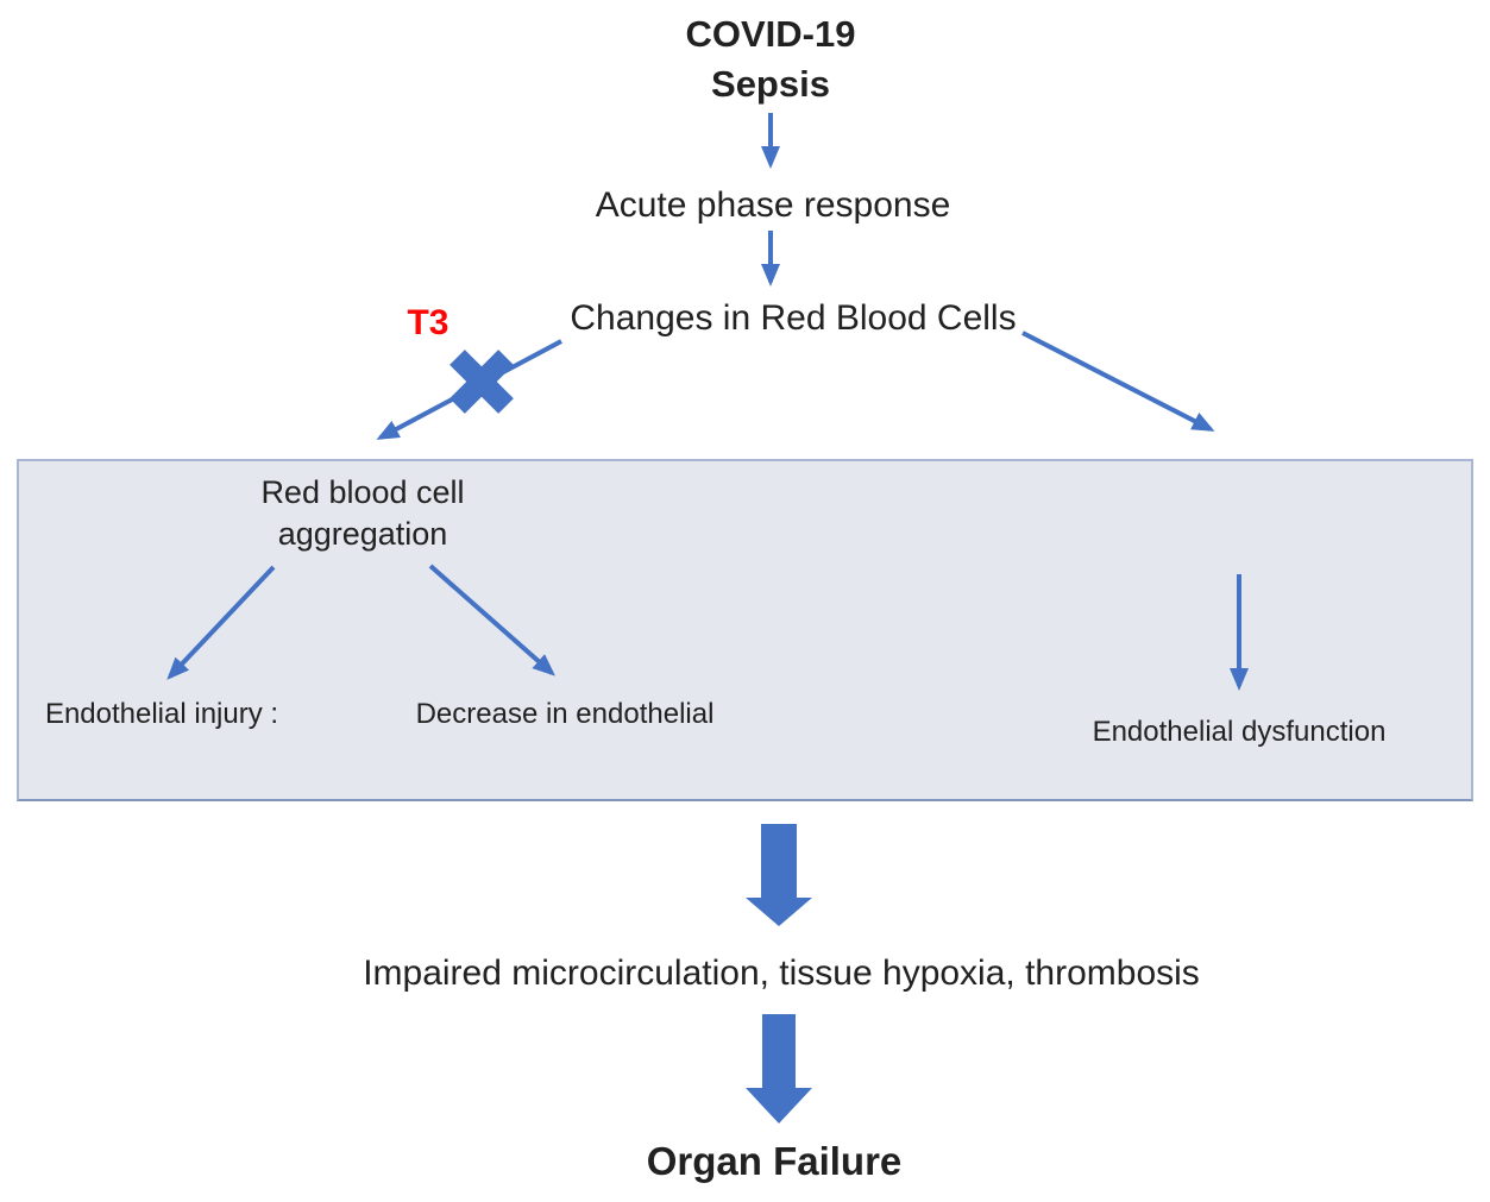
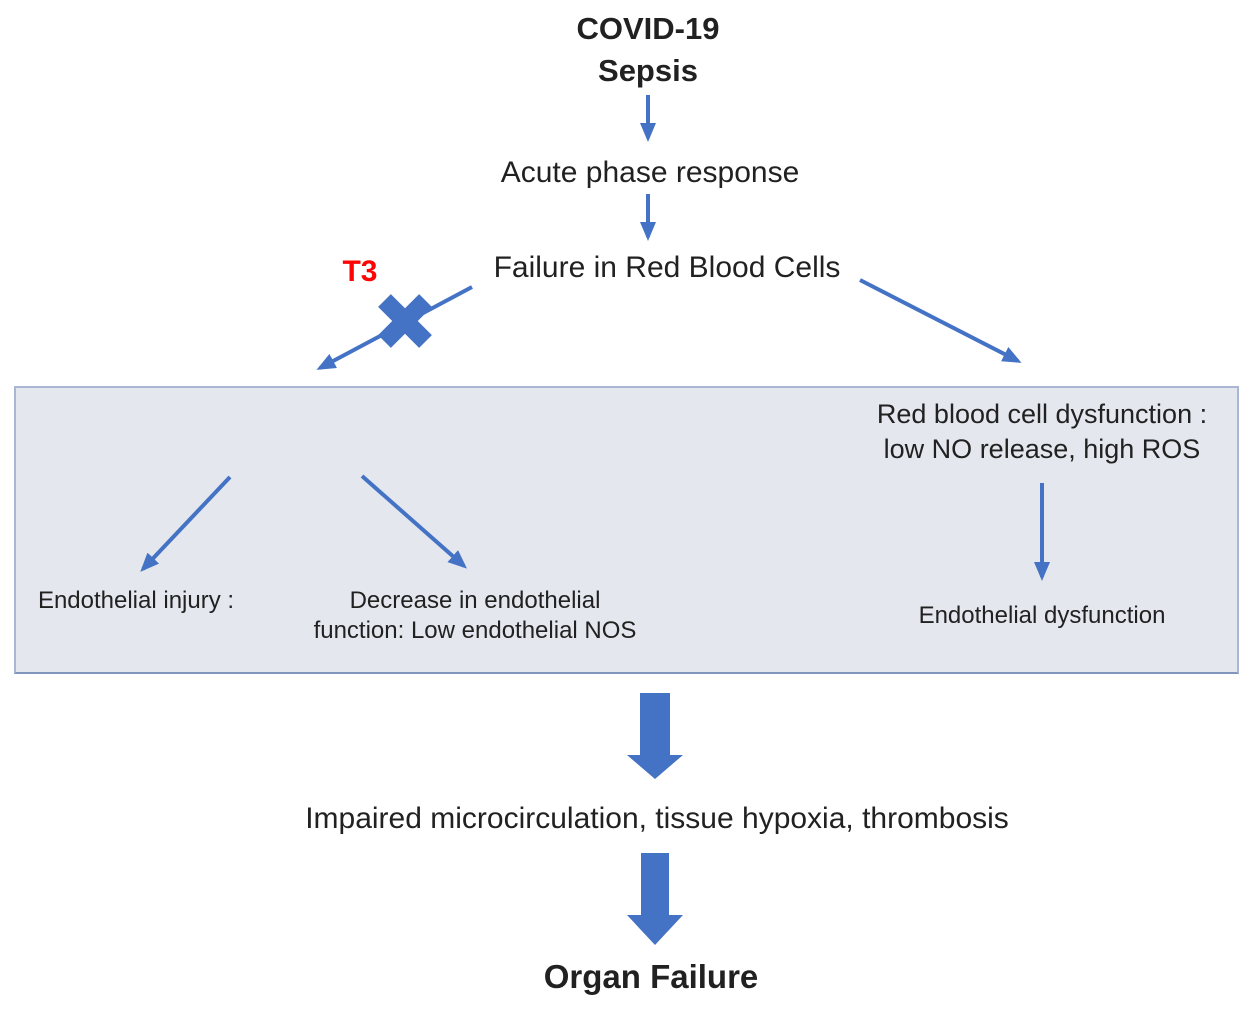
  COVID-19
  Sepsis
  Acute phase response
- Changes in Red Blood Cells
+ Failure in Red Blood Cells
  T3
- Red blood cell
- aggregation
  Endothelial injury :
  Decrease in endothelial
+ function: Low endothelial NOS
+ Red blood cell dysfunction :
+ low NO release, high ROS
  Endothelial dysfunction
  Impaired microcirculation, tissue hypoxia, thrombosis
  Organ Failure
